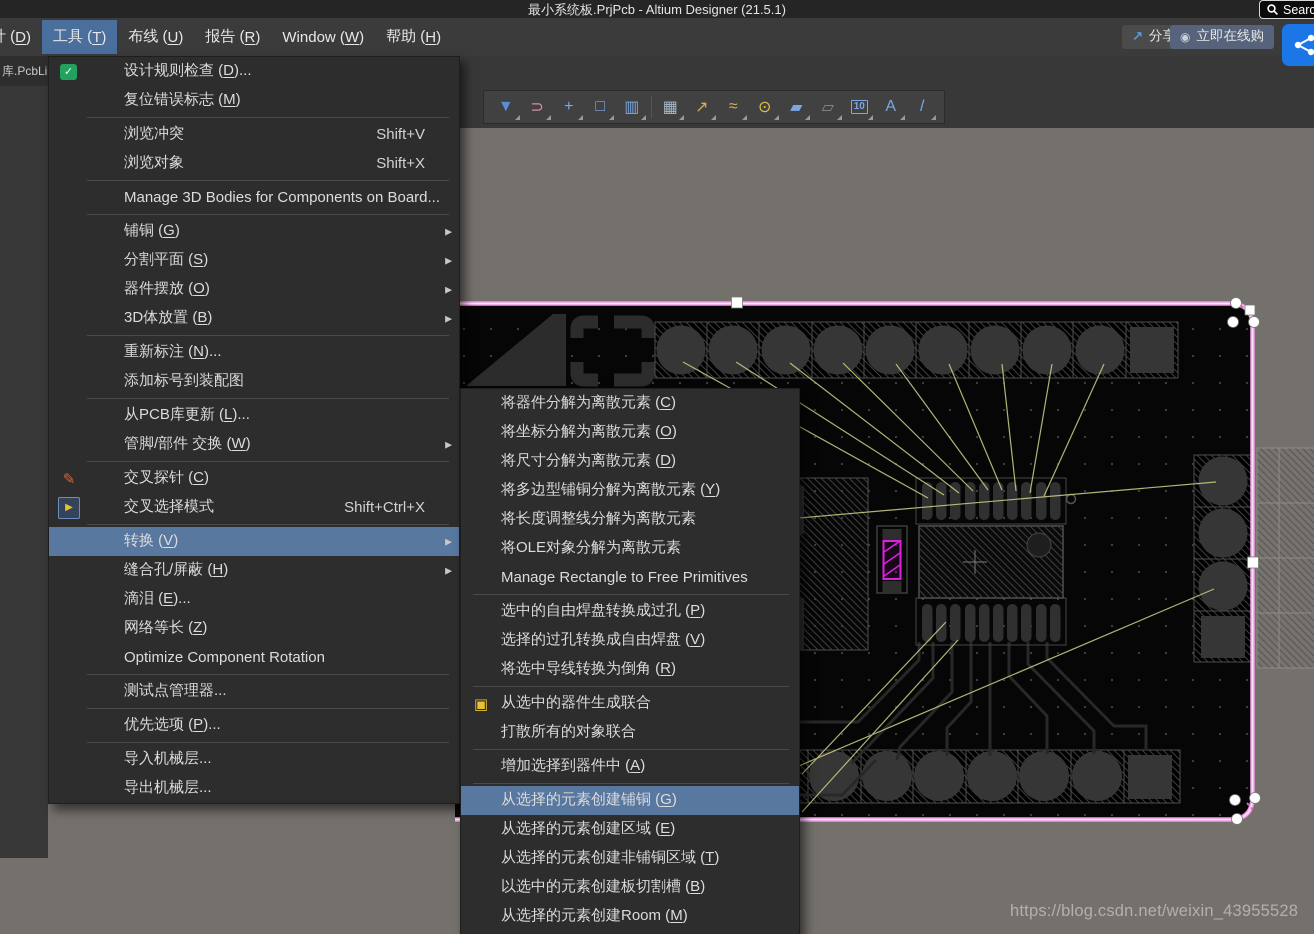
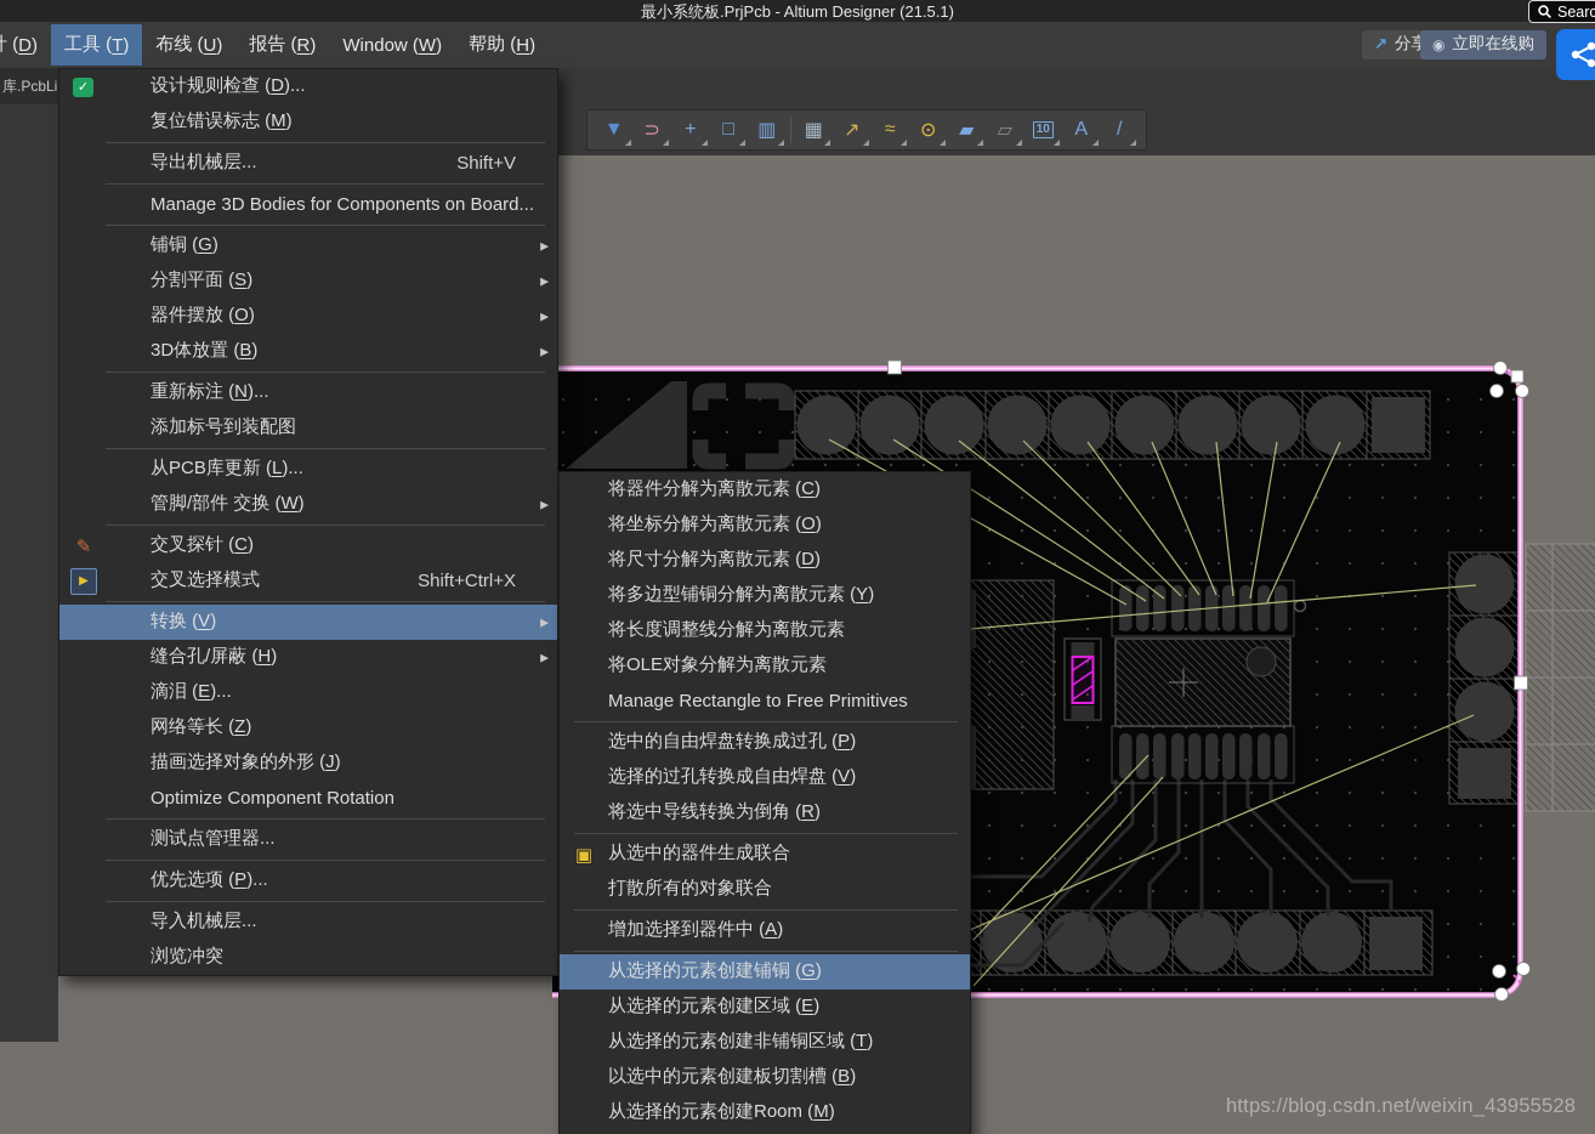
  最小系统板.PrjPcb - Altium Designer (21.5.1)
  Searc
  D
  )
  工具 (
  T
  )
  布线 (
  U
  )
  报告 (
  R
  )
  Window (
  W
  )
  帮助 (
  H
  )
  ↗
  ◉
  立即在线购
  库.PcbLi
  ▼
  ⊃
  +
  □
  ▥
  ▦
  ↗
  ≈
  ⊙
  ▰
  ▱
  10
  A
  /
  ✓
  设计规则检查 (D)...
  复位错误标志 (M)
- 浏览冲突
+ 导出机械层...
  Shift+V
- 浏览对象
- Shift+X
  Manage 3D Bodies for Components on Board...
  铺铜 (G)
  ▶
  分割平面 (S)
  ▶
  器件摆放 (O)
  ▶
  3D体放置 (B)
  ▶
  重新标注 (N)...
  添加标号到装配图
  从PCB库更新 (L)...
  管脚/部件 交换 (W)
  ▶
  ✎
  交叉探针 (C)
  ▶
  交叉选择模式
  Shift+Ctrl+X
  转换 (V)
  ▶
  缝合孔/屏蔽 (H)
  ▶
  滴泪 (E)...
  网络等长 (Z)
+ 描画选择对象的外形 (J)
  Optimize Component Rotation
  测试点管理器...
  优先选项 (P)...
  导入机械层...
- 导出机械层...
+ 浏览冲突
  将器件分解为离散元素 (C)
  将坐标分解为离散元素 (O)
  将尺寸分解为离散元素 (D)
  将多边型铺铜分解为离散元素 (Y)
  将长度调整线分解为离散元素
  将OLE对象分解为离散元素
  Manage Rectangle to Free Primitives
  选中的自由焊盘转换成过孔 (P)
  选择的过孔转换成自由焊盘 (V)
  将选中导线转换为倒角 (R)
  ▣
  从选中的器件生成联合
  打散所有的对象联合
  增加选择到器件中 (A)
  从选择的元素创建铺铜 (G)
  从选择的元素创建区域 (E)
  从选择的元素创建非铺铜区域 (T)
  以选中的元素创建板切割槽 (B)
  从选择的元素创建Room (M)
  https://blog.csdn.net/weixin_43955528
